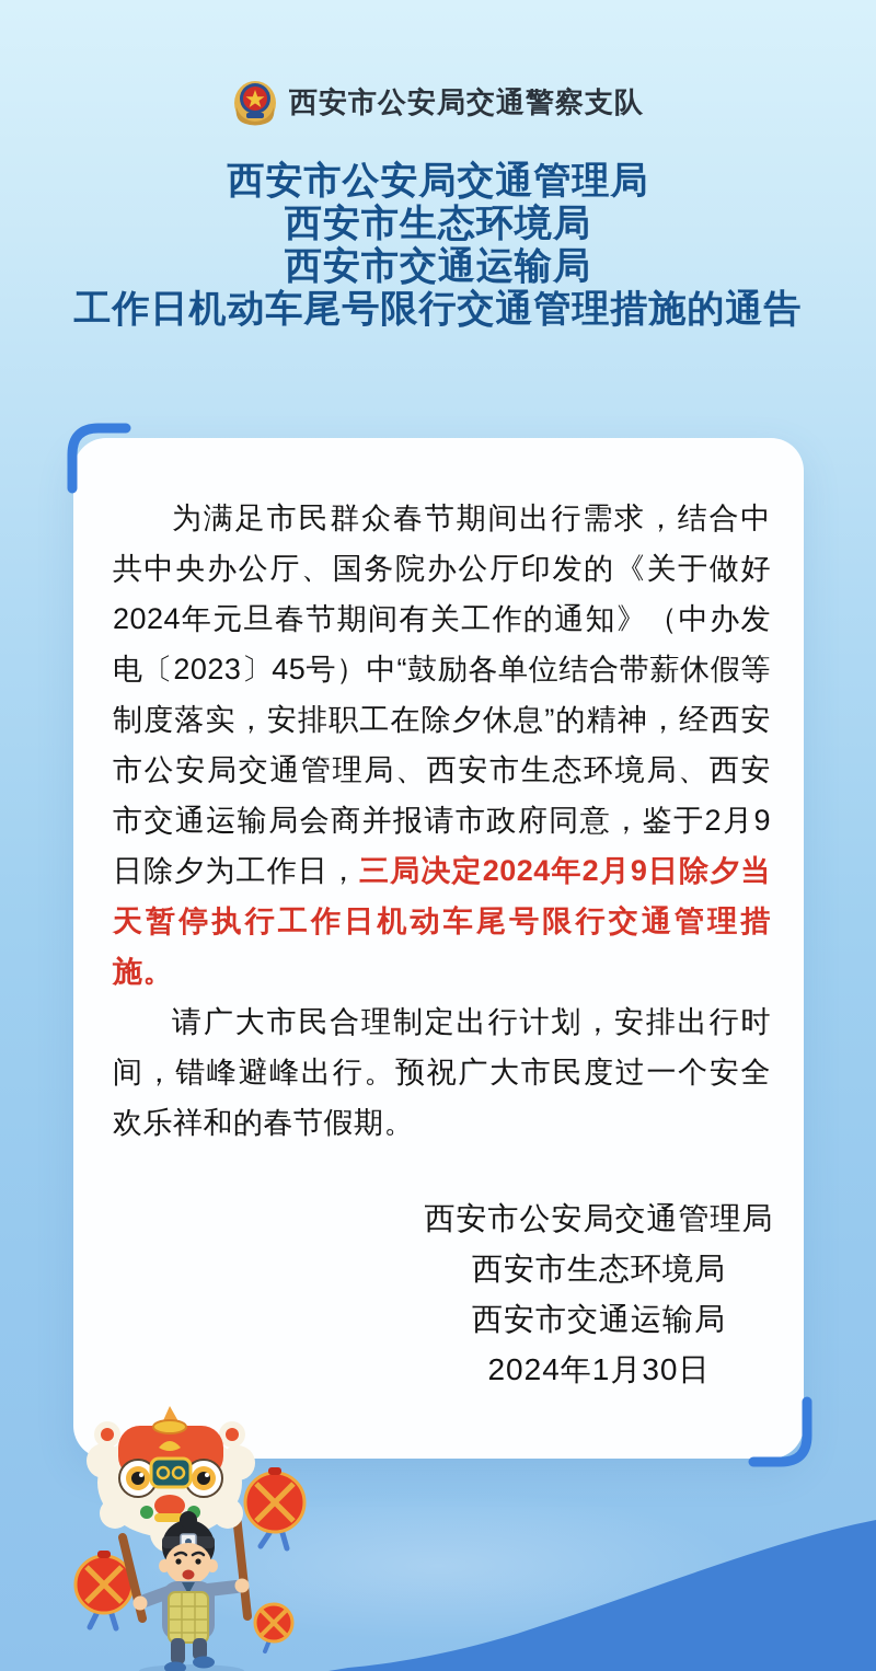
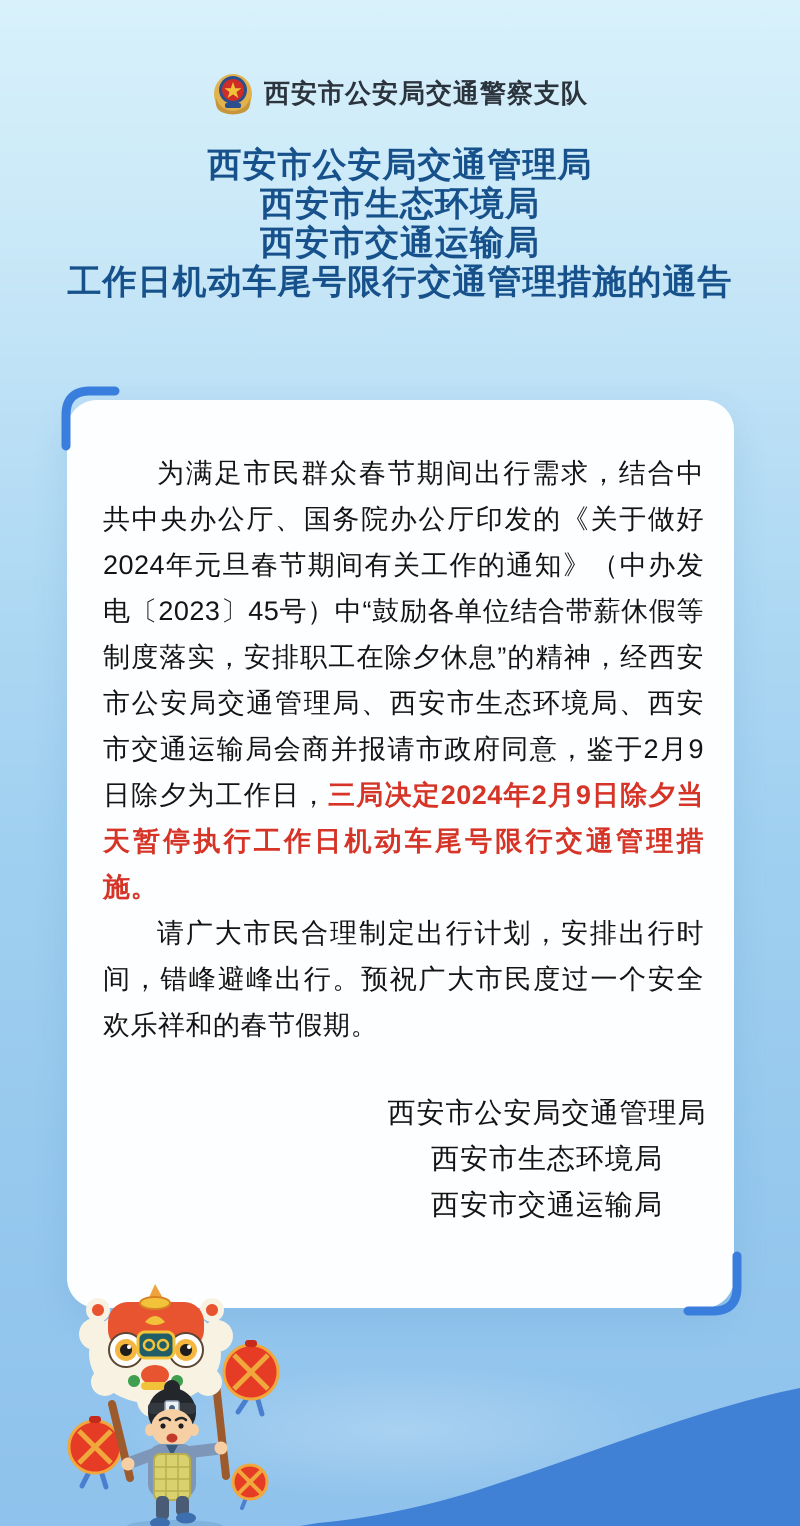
  西安市公安局交通警察支队
  西安市公安局交通管理局
  西安市生态环境局
  西安市交通运输局
  工作日机动车尾号限行交通管理措施的通告
  为满足市民群众春节期间出行需求，结合中共中央办公厅、国务院办公厅印发的《关于做好2024年元旦春节期间有关工作的通知》（中办发电〔2023〕45号）中“鼓励各单位结合带薪休假等制度落实，安排职工在除夕休息”的精神，经西安市公安局交通管理局、西安市生态环境局、西安市交通运输局会商并报请市政府同意，鉴于2月9日除夕为工作日，三局决定2024年2月9日除夕当天暂停执行工作日机动车尾号限行交通管理措施。
  请广大市民合理制定出行计划，安排出行时间，错峰避峰出行。预祝广大市民度过一个安全欢乐祥和的春节假期。
  西安市公安局交通管理局
  西安市生态环境局
  西安市交通运输局
- 2024年1月30日
